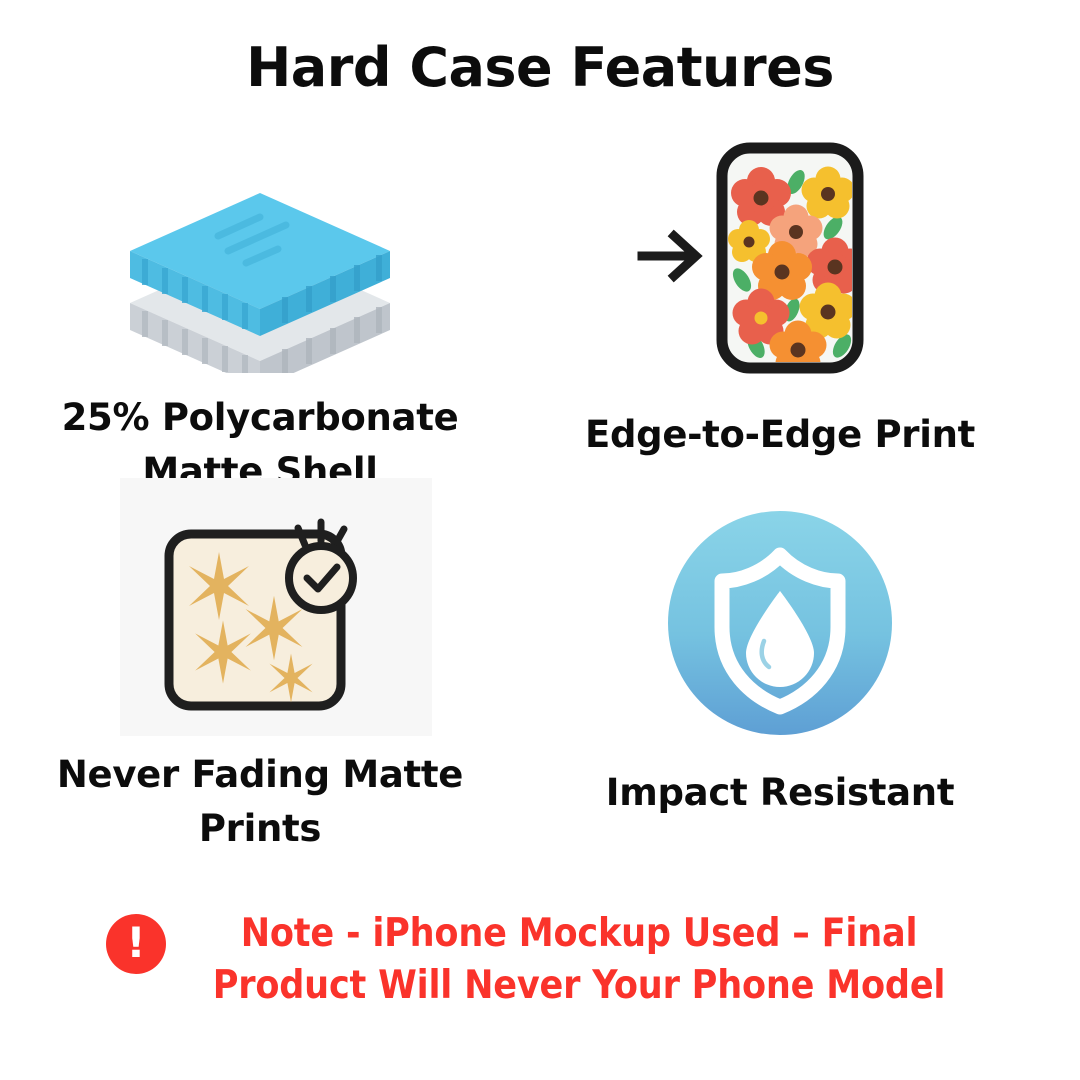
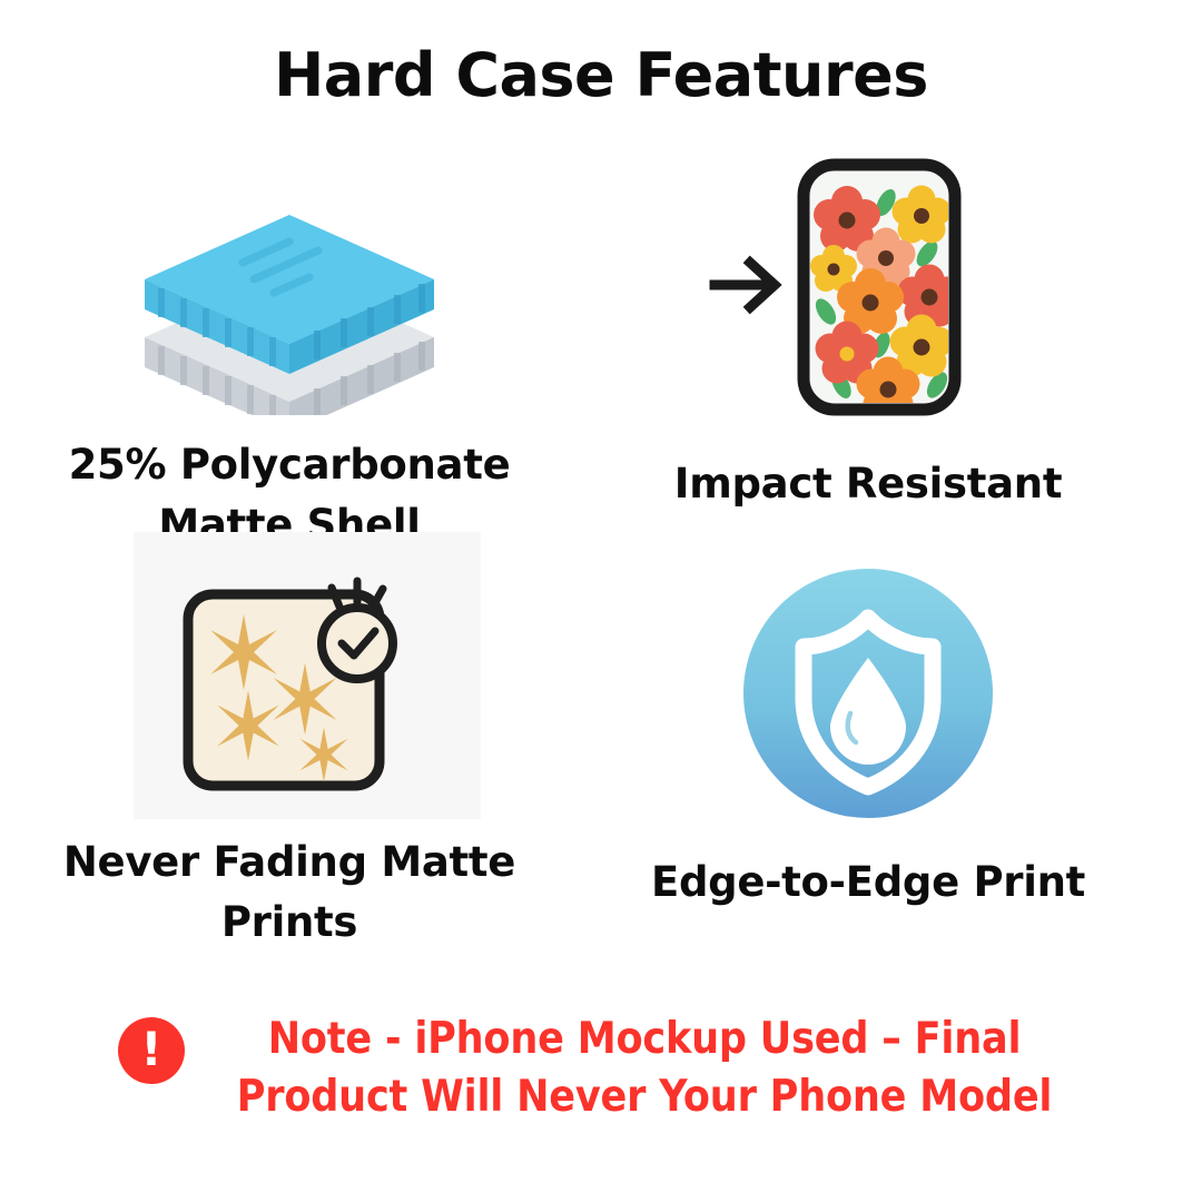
  Hard Case Features
  25% Polycarbonate Matte Shell
- Edge-to-Edge Print
+ Impact Resistant
  Never Fading Matte Prints
- Impact Resistant
+ Edge-to-Edge Print
  !
  Note - iPhone Mockup Used – Final Product Will Never Your Phone Model
